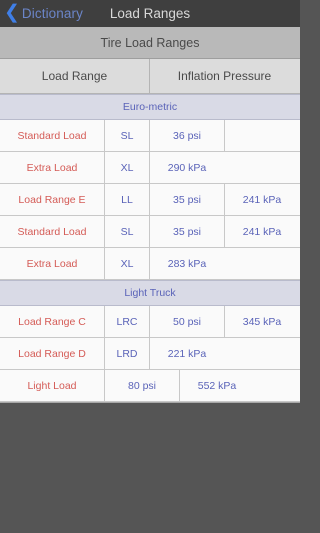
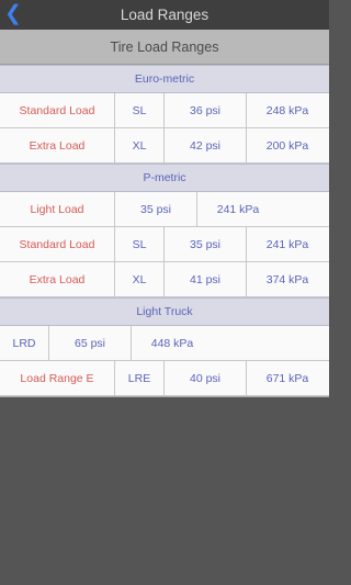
  ❮
- Dictionary
  Load Ranges
  Tire Load Ranges
- Load Range
- Inflation Pressure
  Euro-metric
  Standard Load
  SL
  36 psi
+ 248 kPa
  Extra Load
  XL
+ 42 psi
- 290 kPa
+ 200 kPa
+ P-metric
- Load Range E
+ Light Load
- LL
  35 psi
  241 kPa
  Standard Load
  SL
  35 psi
  241 kPa
  Extra Load
  XL
+ 41 psi
- 283 kPa
+ 374 kPa
  Light Truck
- Load Range C
- LRC
- 50 psi
- 345 kPa
- Load Range D
  LRD
+ 65 psi
- 221 kPa
+ 448 kPa
- Light Load
+ Load Range E
+ LRE
- 80 psi
+ 40 psi
- 552 kPa
+ 671 kPa
